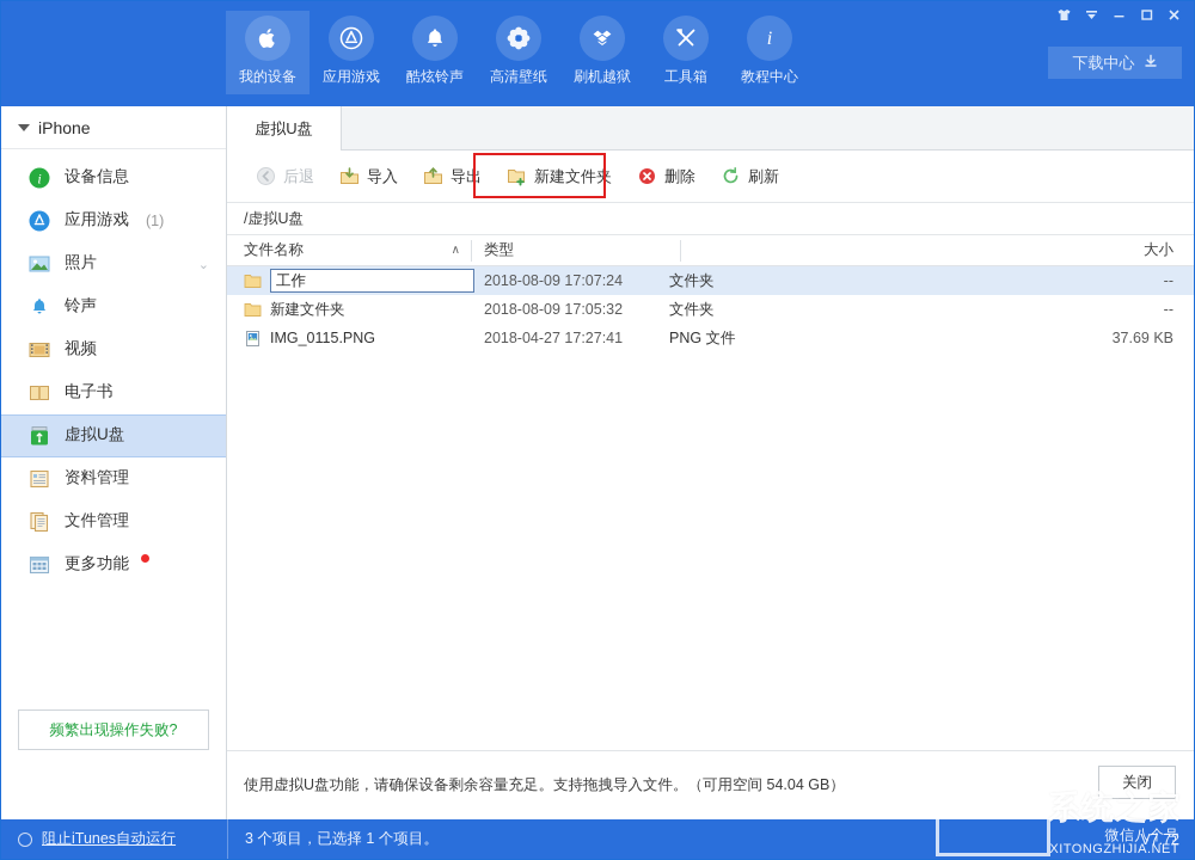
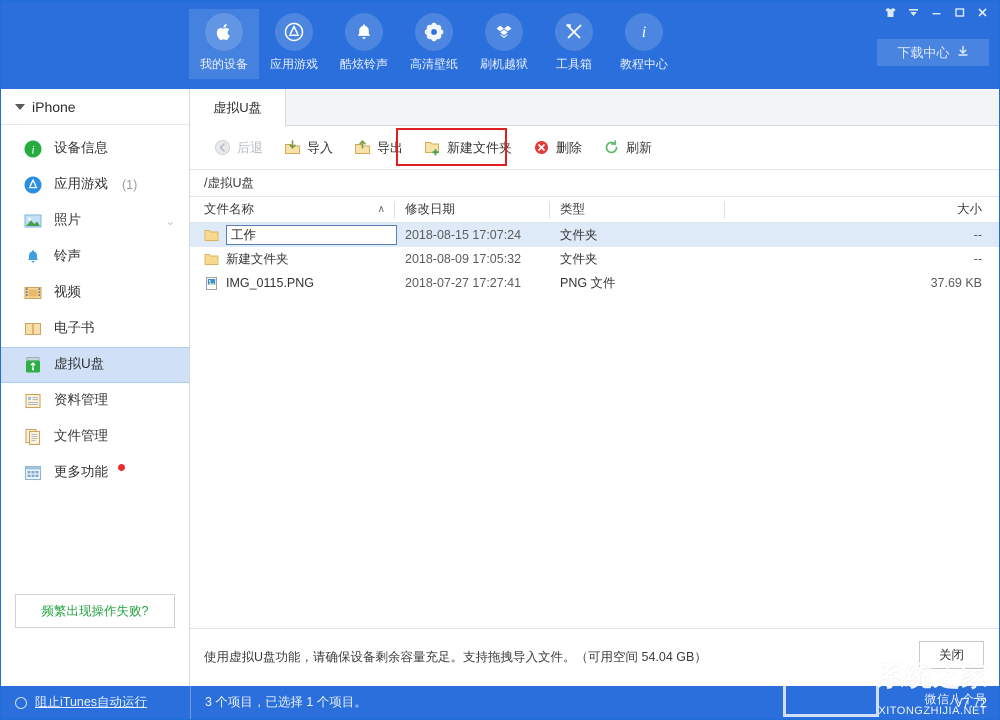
  我的设备
  应用游戏
  酷炫铃声
  高清壁纸
  刷机越狱
  工具箱
  i
  教程中心
  下载中心
  iPhone
  i
  设备信息
  应用游戏
  (1)
  照片
  ⌄
  铃声
  视频
  电子书
  虚拟U盘
  资料管理
  文件管理
  更多功能
  频繁出现操作失败?
  虚拟U盘
  后退
  导入
  导出
  新建文件夹
  删除
  刷新
  /虚拟U盘
  文件名称
  ∧
+ 修改日期
  类型
  大小
  工作
- 2018-08-09 17:07:24
+ 2018-08-15 17:07:24
  文件夹
  --
  新建文件夹
  2018-08-09 17:05:32
  文件夹
  --
  IMG_0115.PNG
- 2018-04-27 17:27:41
+ 2018-07-27 17:27:41
  PNG 文件
  37.69 KB
  使用虚拟U盘功能，请确保设备剩余容量充足。支持拖拽导入文件。（可用空间 54.04 GB）
  关闭
  阻止iTunes自动运行
  3 个项目，已选择 1 个项目。
  V7.72
  系统之家
  微信八个号
  XITONGZHIJIA.NET
